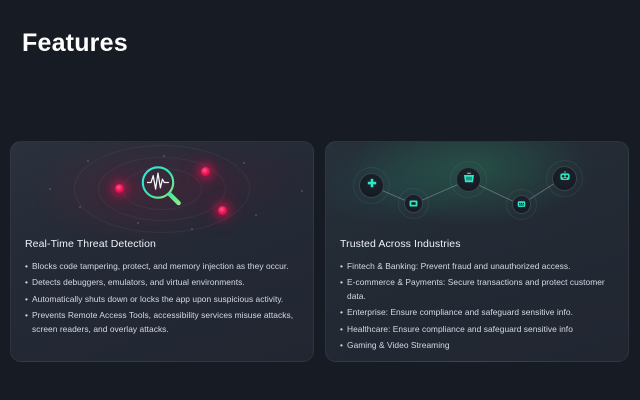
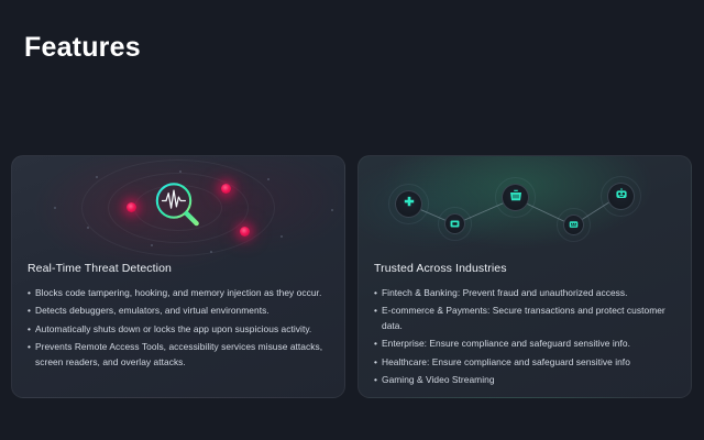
  Features
  Real-Time Threat Detection
- Blocks code tampering, protect, and memory injection as they occur.
+ Blocks code tampering, hooking, and memory injection as they occur.
  Detects debuggers, emulators, and virtual environments.
  Automatically shuts down or locks the app upon suspicious activity.
  Prevents Remote Access Tools, accessibility services misuse attacks, screen readers, and overlay attacks.
  Trusted Across Industries
  Fintech & Banking: Prevent fraud and unauthorized access.
  E-commerce & Payments: Secure transactions and protect customer data.
  Enterprise: Ensure compliance and safeguard sensitive info.
  Healthcare: Ensure compliance and safeguard sensitive info
  Gaming & Video Streaming
